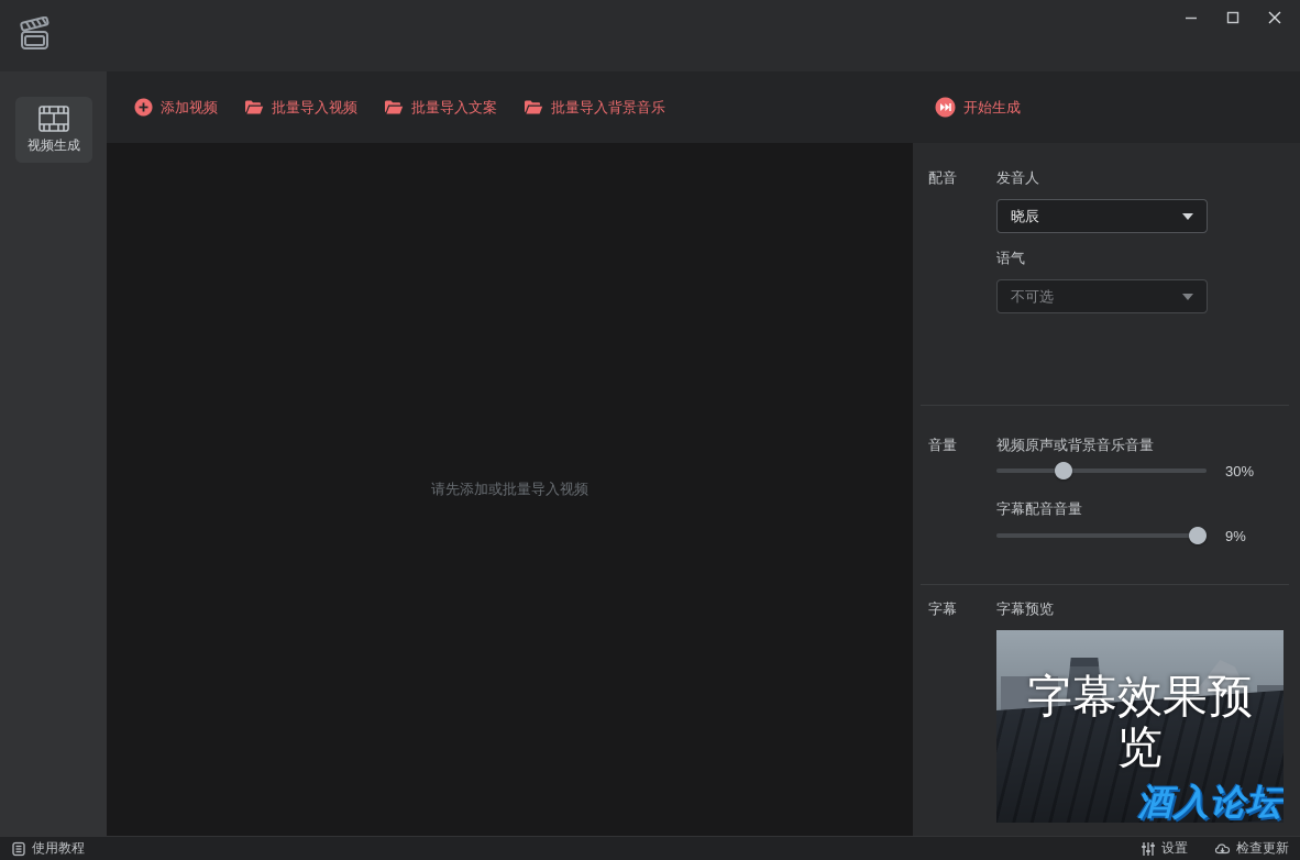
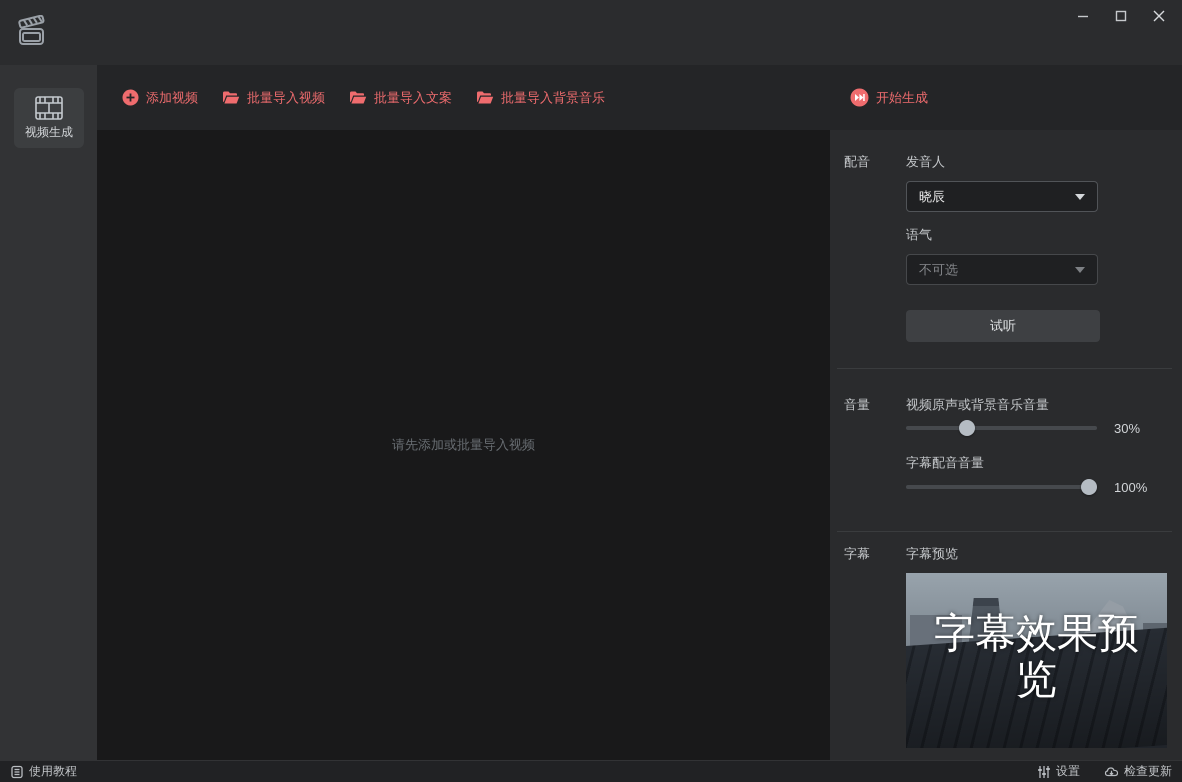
  视频生成
  添加视频
  批量导入视频
  批量导入文案
  批量导入背景音乐
  开始生成
  请先添加或批量导入视频
  配音
  发音人
  晓辰
  语气
  不可选
+ 试听
  音量
  视频原声或背景音乐音量
  30%
  字幕配音音量
- 9%
+ 100%
  字幕
  字幕预览
  字幕效果预览
- 酒入论坛
  使用教程
  设置
  检查更新
